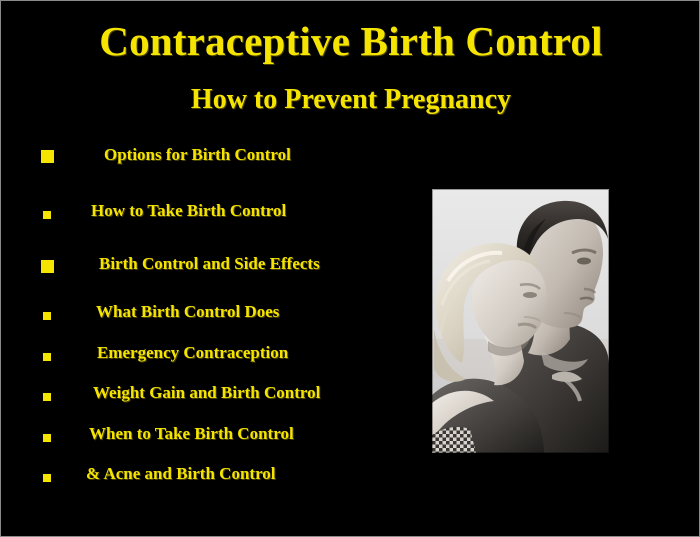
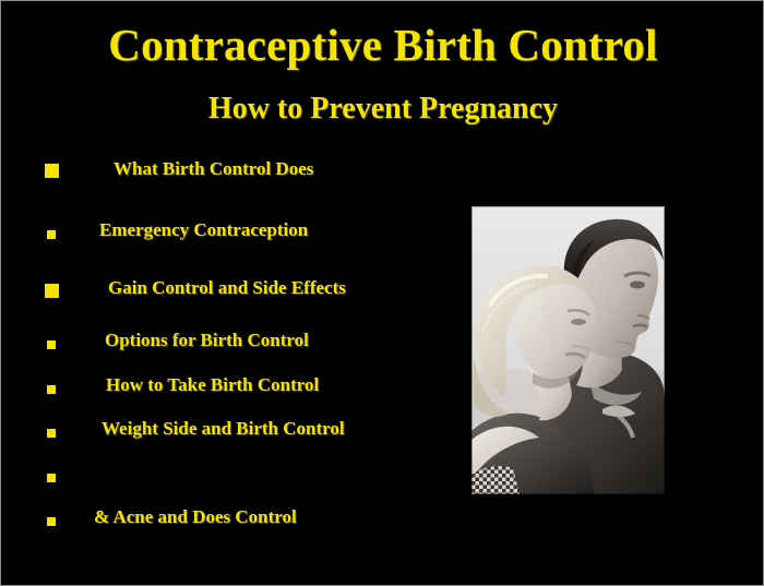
  Contraceptive Birth Control
  How to Prevent Pregnancy
- Options for Birth Control
+ What Birth Control Does
- How to Take Birth Control
+ Emergency Contraception
- Birth Control and Side Effects
+ Gain Control and Side Effects
- What Birth Control Does
+ Options for Birth Control
- Emergency Contraception
+ How to Take Birth Control
- Weight Gain and Birth Control
+ Weight Side and Birth Control
- When to Take Birth Control
- & Acne and Birth Control
+ & Acne and Does Control
